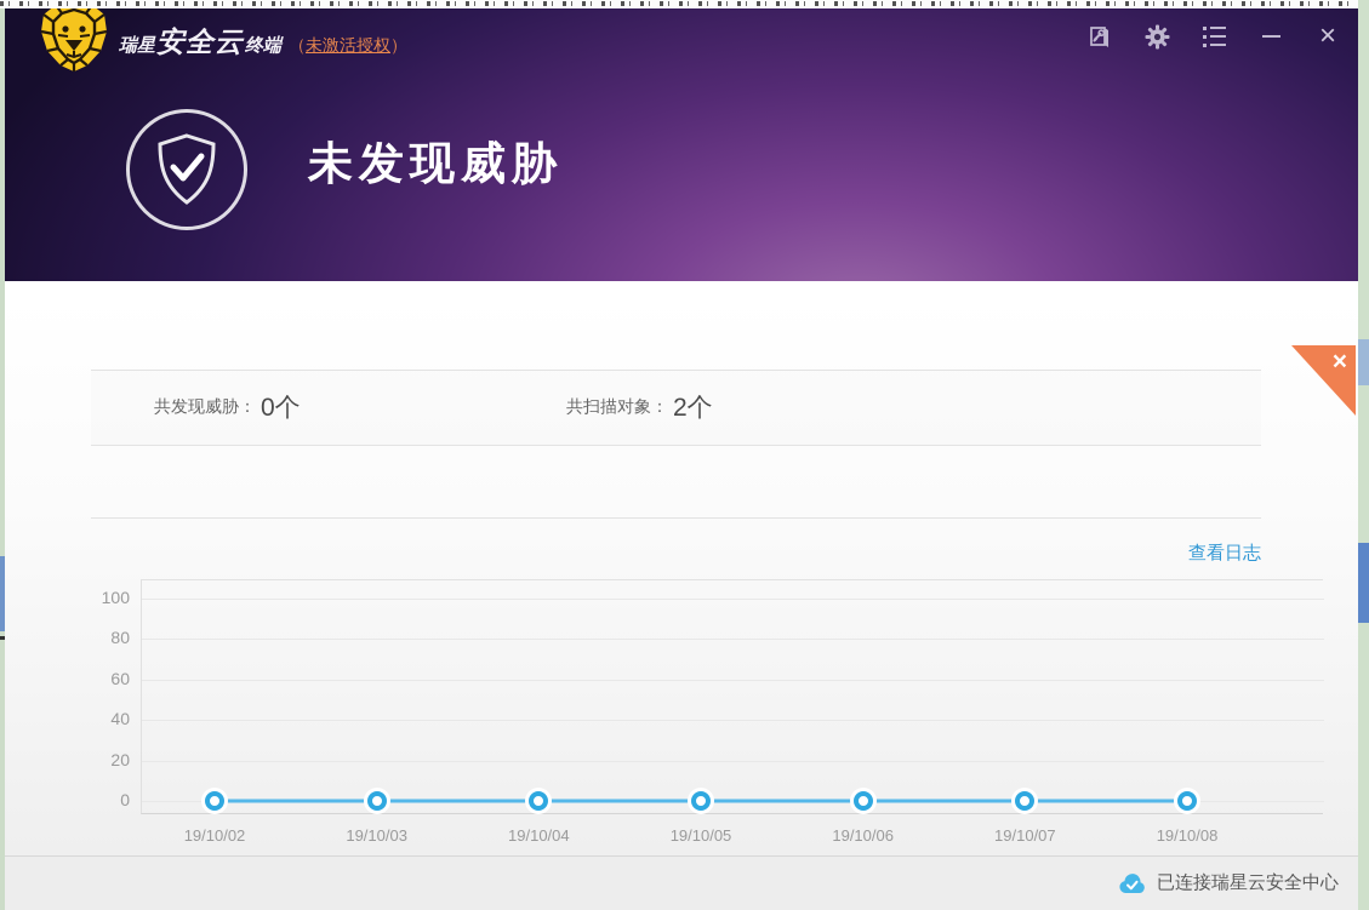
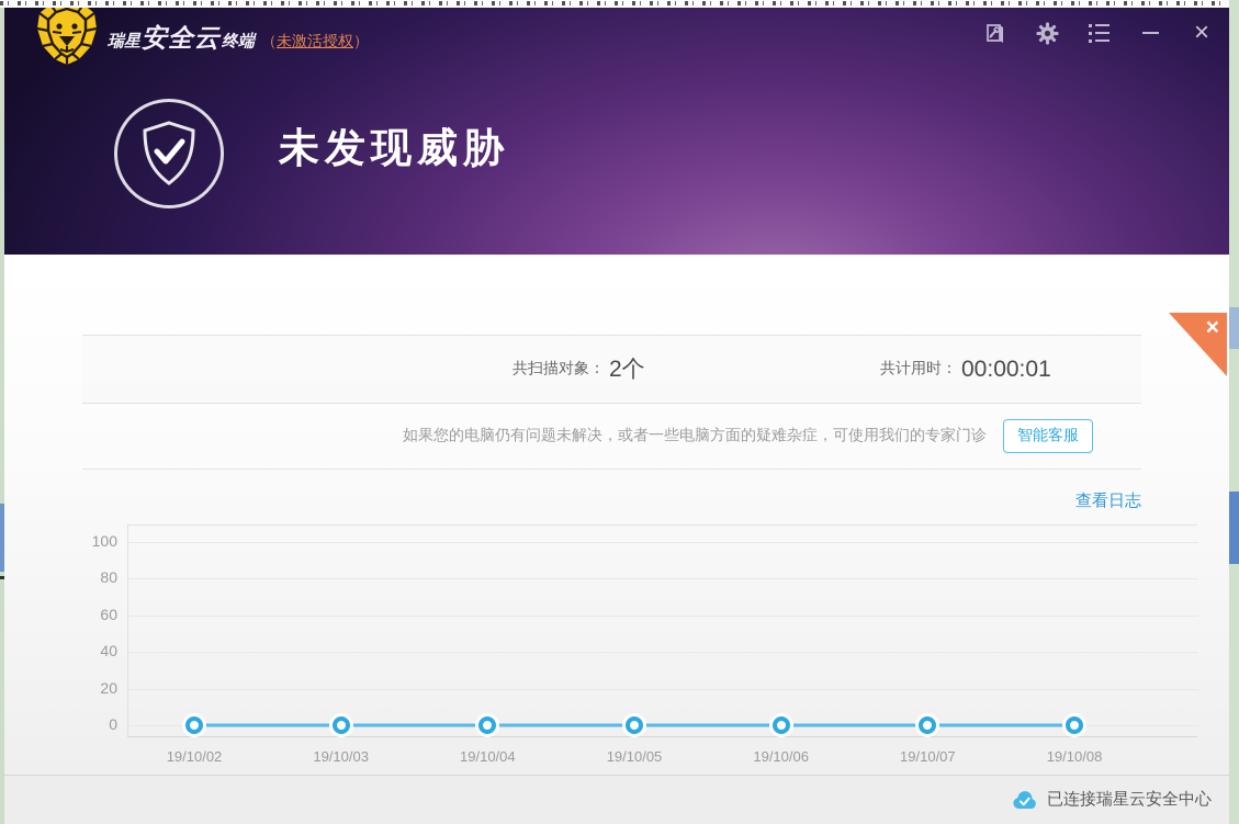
  瑞星
  安全云
  终端
  （未激活授权）
  ×
  未发现威胁
- 共发现威胁：
- 0个
  共扫描对象：
  2个
+ 共计用时：
+ 00:00:01
+ 如果您的电脑仍有问题未解决，或者一些电脑方面的疑难杂症，可使用我们的专家门诊
+ 智能客服
  查看日志
  0
  20
  40
  60
  80
  100
  19/10/02
  19/10/03
  19/10/04
  19/10/05
  19/10/06
  19/10/07
  19/10/08
  已连接瑞星云安全中心
  ×
